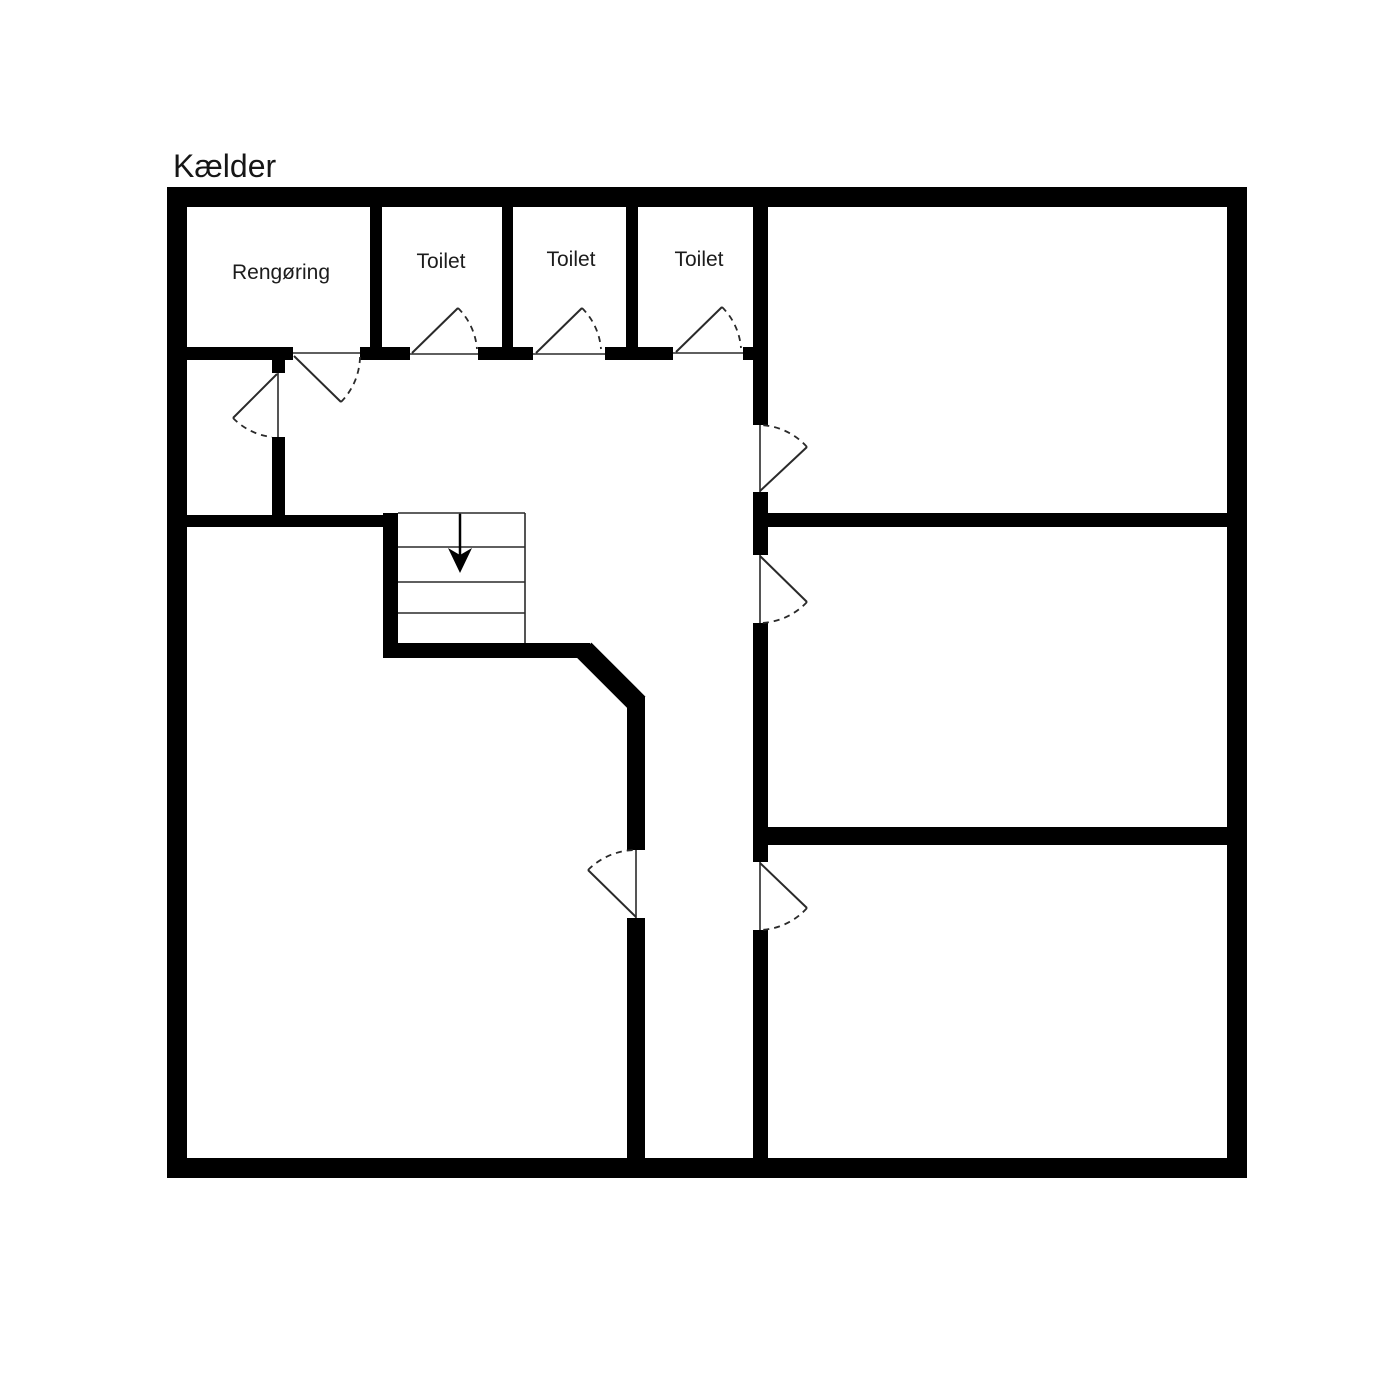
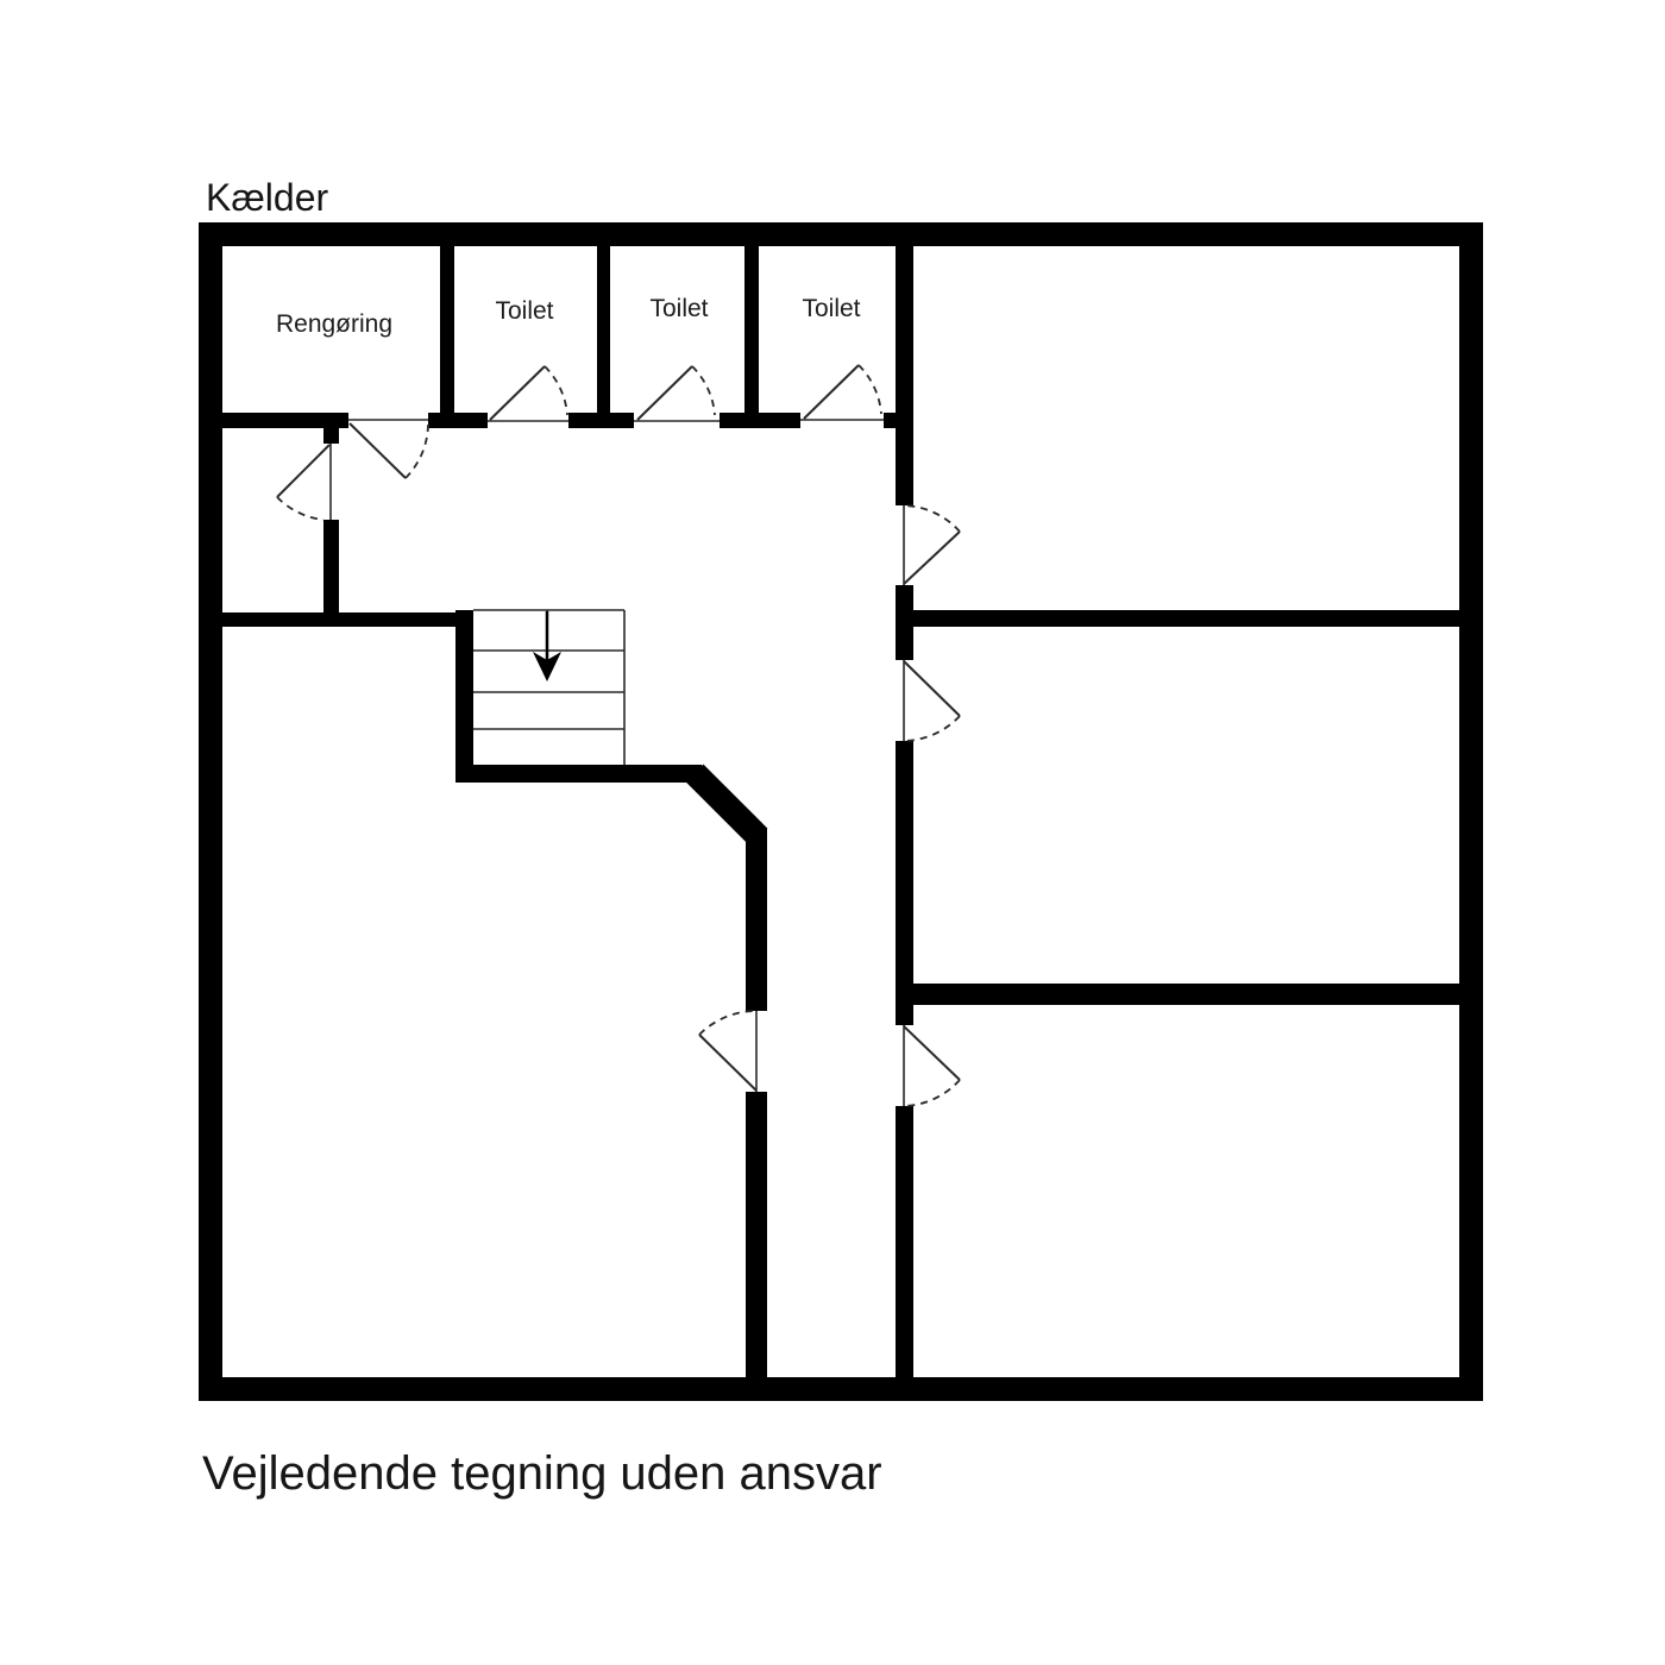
  Kælder
  Rengøring
  Toilet
  Toilet
  Toilet
+ Vejledende tegning uden ansvar
